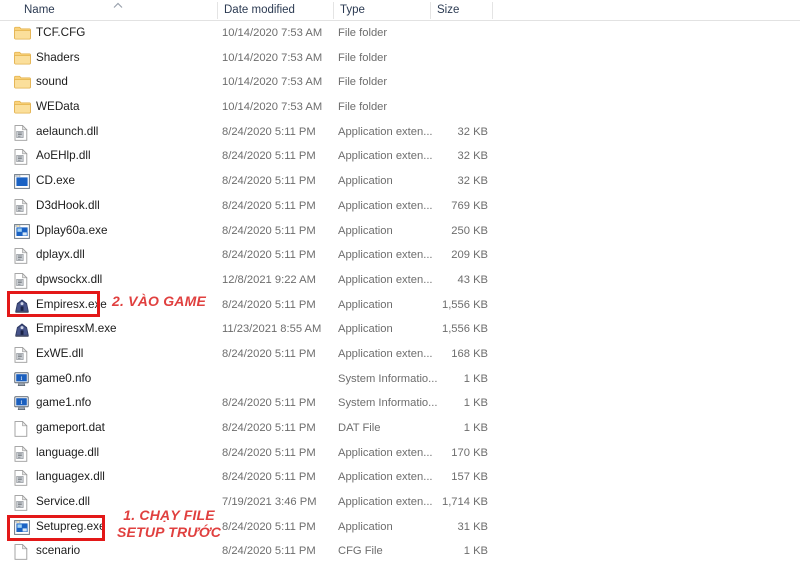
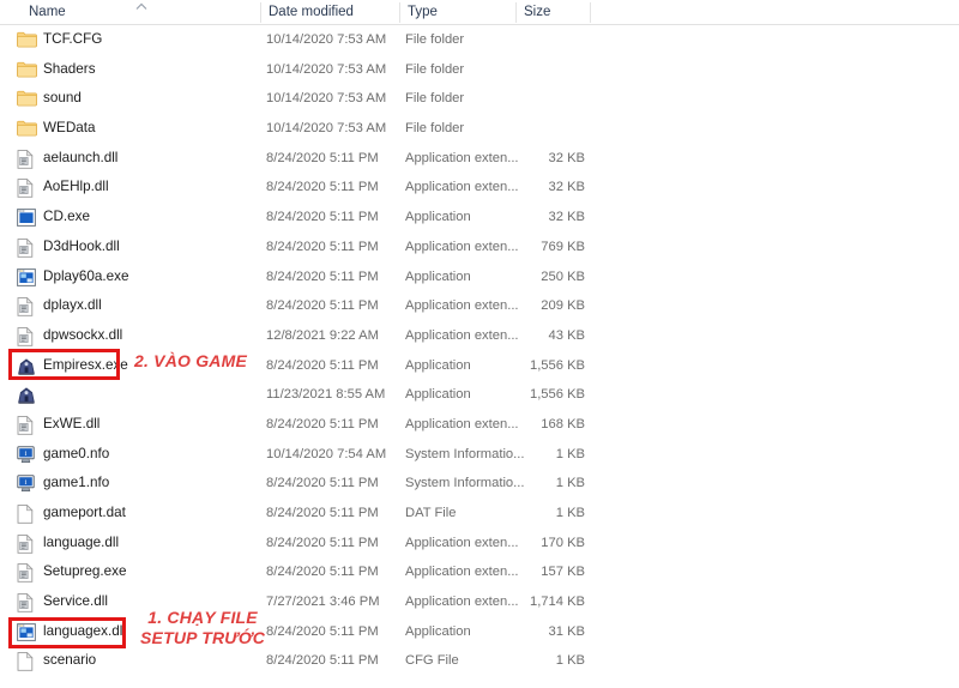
  Name
  Date modified
  Type
  Size
  TCF.CFG
  10/14/2020 7:53 AM
  File folder
  Shaders
  10/14/2020 7:53 AM
  File folder
  sound
  10/14/2020 7:53 AM
  File folder
  WEData
  10/14/2020 7:53 AM
  File folder
  aelaunch.dll
  8/24/2020 5:11 PM
  Application exten...
  32 KB
  AoEHlp.dll
  8/24/2020 5:11 PM
  Application exten...
  32 KB
  CD.exe
  8/24/2020 5:11 PM
  Application
  32 KB
  D3dHook.dll
  8/24/2020 5:11 PM
  Application exten...
  769 KB
  Dplay60a.exe
  8/24/2020 5:11 PM
  Application
  250 KB
  dplayx.dll
  8/24/2020 5:11 PM
  Application exten...
  209 KB
  dpwsockx.dll
  12/8/2021 9:22 AM
  Application exten...
  43 KB
  Empiresx.exe
  8/24/2020 5:11 PM
  Application
  1,556 KB
- EmpiresxM.exe
  11/23/2021 8:55 AM
  Application
  1,556 KB
  ExWE.dll
  8/24/2020 5:11 PM
  Application exten...
  168 KB
  game0.nfo
+ 10/14/2020 7:54 AM
  System Informatio...
  1 KB
  game1.nfo
  8/24/2020 5:11 PM
  System Informatio...
  1 KB
  gameport.dat
  8/24/2020 5:11 PM
  DAT File
  1 KB
  language.dll
  8/24/2020 5:11 PM
  Application exten...
  170 KB
- languagex.dll
+ Setupreg.exe
  8/24/2020 5:11 PM
  Application exten...
  157 KB
  Service.dll
- 7/19/2021 3:46 PM
+ 7/27/2021 3:46 PM
  Application exten...
  1,714 KB
- Setupreg.exe
+ languagex.dll
  8/24/2020 5:11 PM
  Application
  31 KB
  scenario
  8/24/2020 5:11 PM
  CFG File
  1 KB
  2. VÀO GAME
  1. CHẠY FILE
  SETUP TRƯỚC
